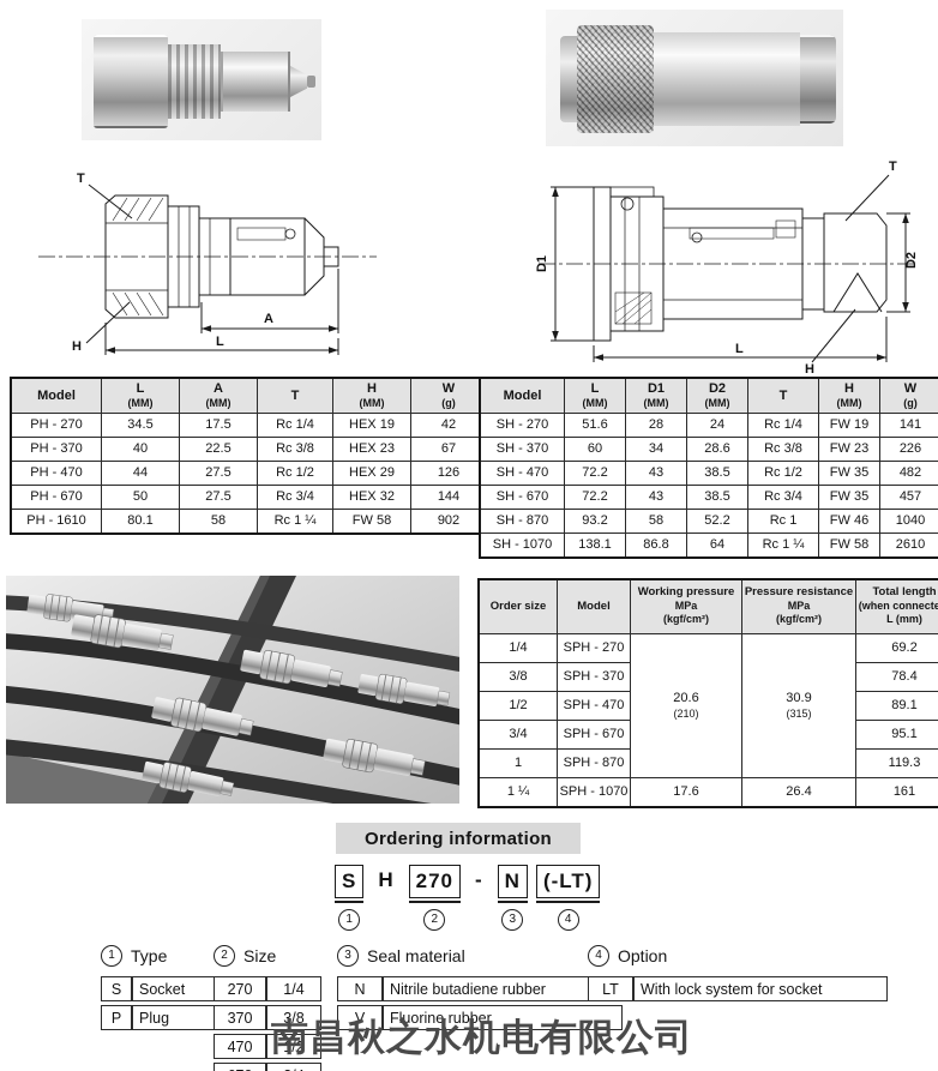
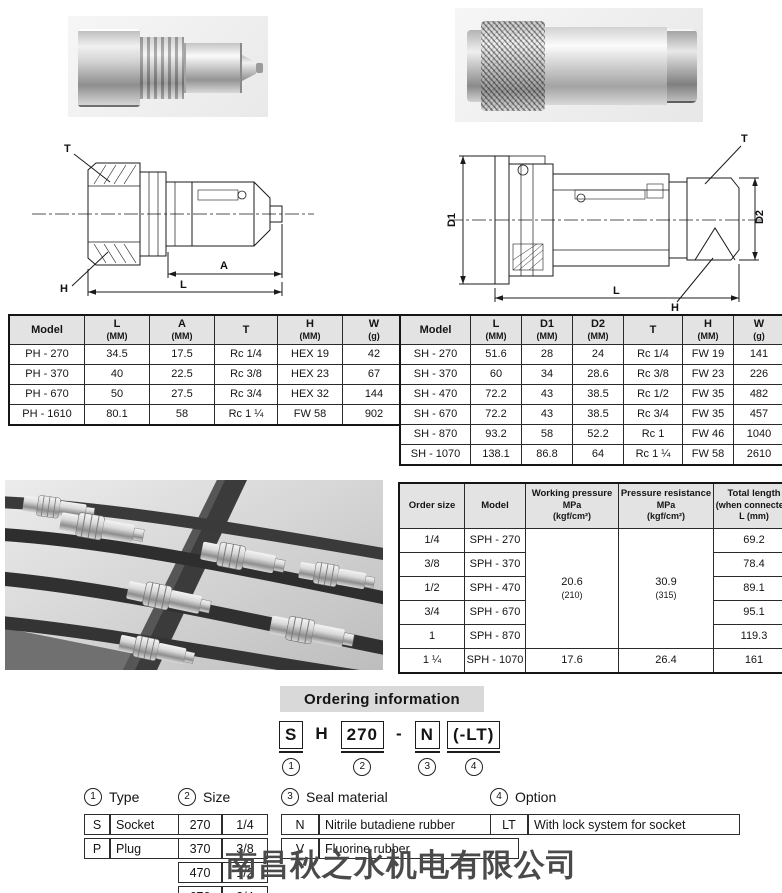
  T
  H
  A
  L
  T
  H
  L
  Model	L(MM)	A(MM)	T	H(MM)	W(g)
  PH - 270	34.5	17.5	Rc 1/4	HEX 19	42
  PH - 370	40	22.5	Rc 3/8	HEX 23	67
- PH - 470	44	27.5	Rc 1/2	HEX 29	126
  PH - 670	50	27.5	Rc 3/4	HEX 32	144
  PH - 1610	80.1	58	Rc 1 ¼	FW 58	902
  Model	L(MM)	D1(MM)	D2(MM)	T	H(MM)	W(g)
  SH - 270	51.6	28	24	Rc 1/4	FW 19	141
  SH - 370	60	34	28.6	Rc 3/8	FW 23	226
  SH - 470	72.2	43	38.5	Rc 1/2	FW 35	482
  SH - 670	72.2	43	38.5	Rc 3/4	FW 35	457
  SH - 870	93.2	58	52.2	Rc 1	FW 46	1040
  SH - 1070	138.1	86.8	64	Rc 1 ¼	FW 58	2610
  Order size	Model	Working pressureMPa(kgf/cm²)	Pressure resistanceMPa(kgf/cm²)	Total length(when connecteL (mm)
  1/4	SPH - 270	20.6(210)	30.9(315)	69.2
  3/8	SPH - 370	78.4
  1/2	SPH - 470	89.1
  3/4	SPH - 670	95.1
  1	SPH - 870	119.3
  1 ¼	SPH - 1070	17.6	26.4	161
  Ordering information
  S
  1
  H
  270
  2
  -
  N
  3
  (-LT)
  4
  1
  Type
  S	Socket
  P	Plug
  2
  Size
  270	1/4
  370	3/8
  470	1/2
  3
  Seal material
  N	Nitrile butadiene rubber
  V	Fluorine rubber
  4
  Option
  LT	With lock system for socket
  南昌秋之水机电有限公司
